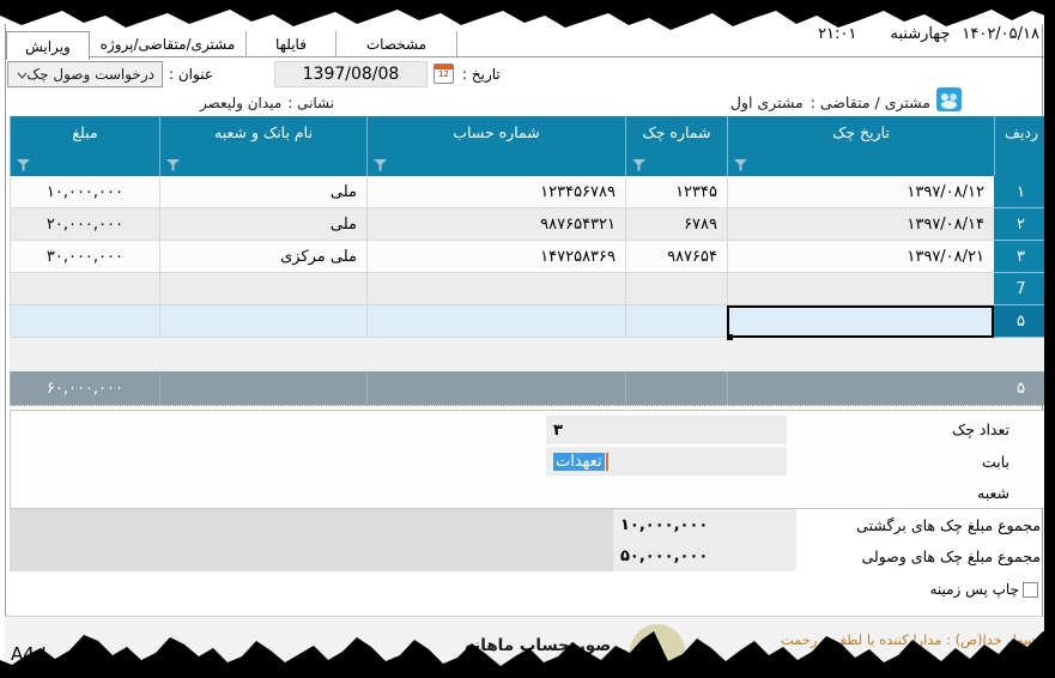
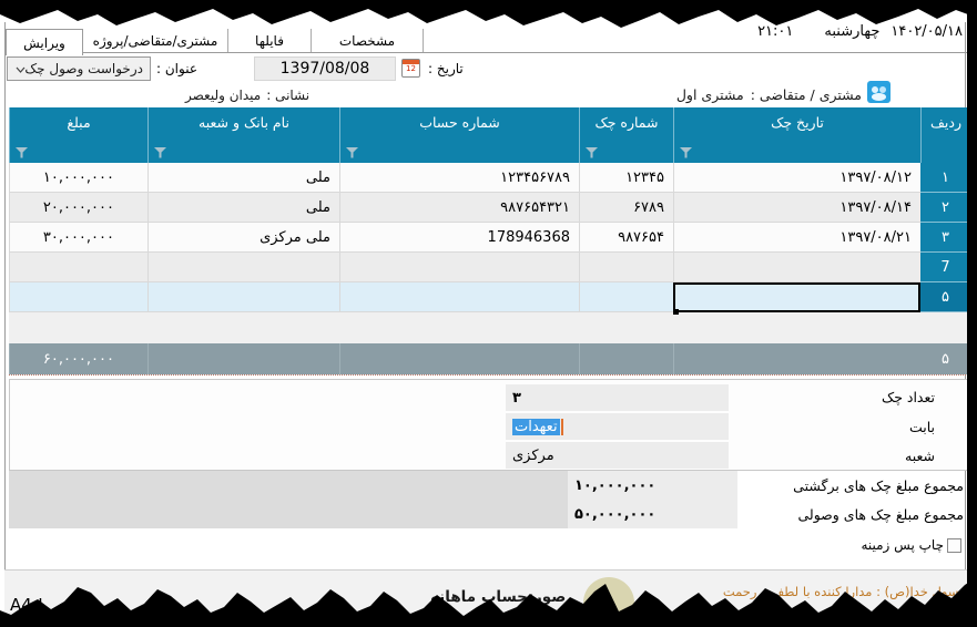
  ۱۴۰۲/۰۵/۱۸
  چهارشنبه
  ۲۱:۰۱
  ویرایش
  مشتری/متقاضی/پروژه
  فایلها
  مشخصات
  درخواست وصول چک
  عنوان :
  1397/08/08
  12
  تاریخ :
  مشتری / متقاضی :
  مشتری اول
  نشانی :
  میدان ولیعصر
  ردیف
  تاریخ چک
  شماره چک
  شماره حساب
  نام بانک و شعبه
  مبلغ
  ۱
  ۱۳۹۷/۰۸/۱۲
  ۱۲۳۴۵
  ۱۲۳۴۵۶۷۸۹
  ملی
  ۱۰,۰۰۰,۰۰۰
  ۲
  ۱۳۹۷/۰۸/۱۴
  ۶۷۸۹
  ۹۸۷۶۵۴۳۲۱
  ملی
  ۲۰,۰۰۰,۰۰۰
  ۳
  ۱۳۹۷/۰۸/۲۱
  ۹۸۷۶۵۴
- ۱۴۷۲۵۸۳۶۹
+ 178946368
  ملی مرکزی
  ۳۰,۰۰۰,۰۰۰
  7
  ۵
  ۵
  ۶۰,۰۰۰,۰۰۰
  تعداد چک
  ۳
  بابت
  تعهدات
  شعبه
+ مرکزی
  مجموع مبلغ چک های برگشتی
  ۱۰,۰۰۰,۰۰۰
  مجموع مبلغ چک های وصولی
  ۵۰,۰۰۰,۰۰۰
  چاپ پس زمینه
  سول خدا(ص) : مدارا کننده با لطف رحمت
  صورحساب ماهان
